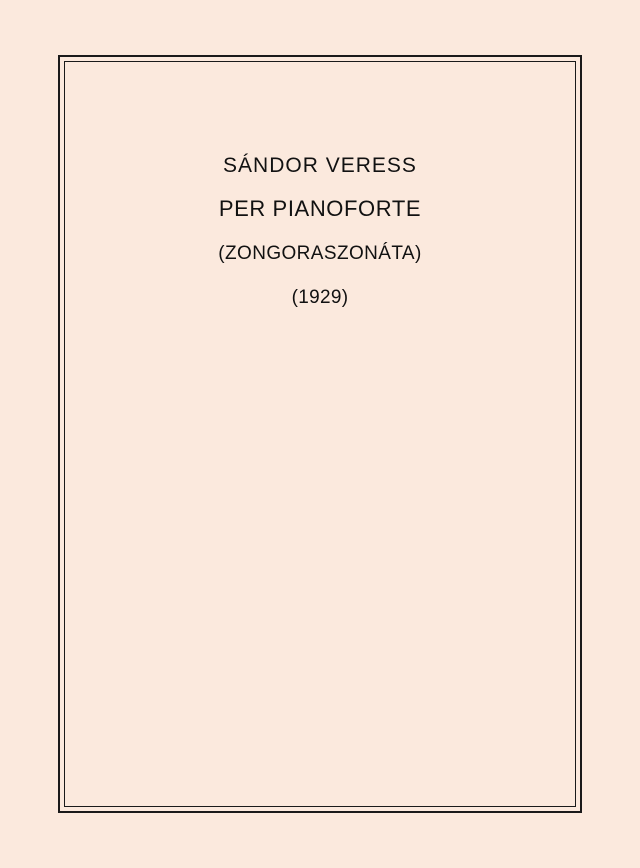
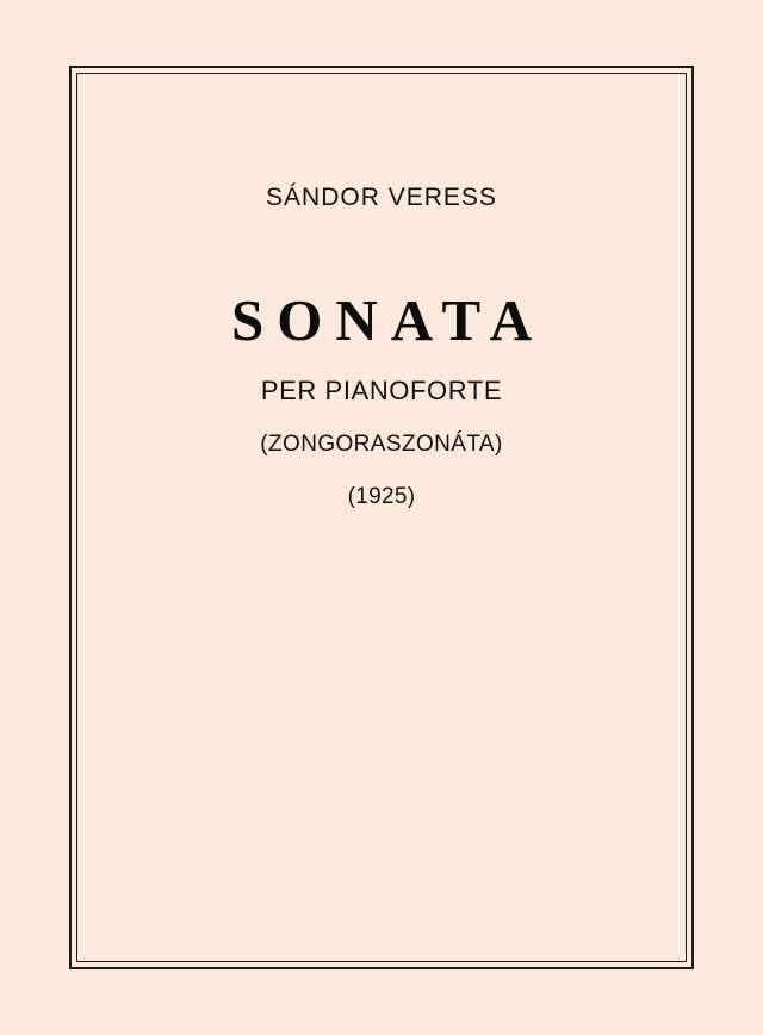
  SÁNDOR VERESS
+ SONATA
  PER PIANOFORTE
  (ZONGORASZONÁTA)
- (1929)
+ (1925)
